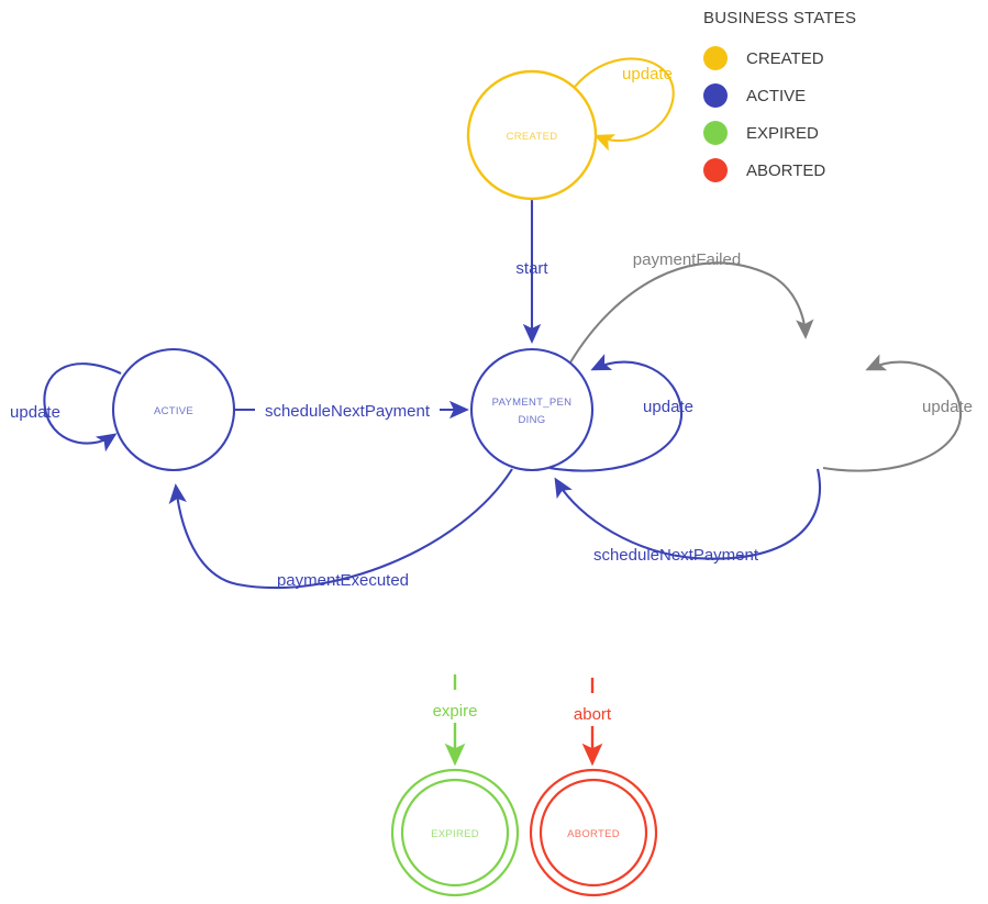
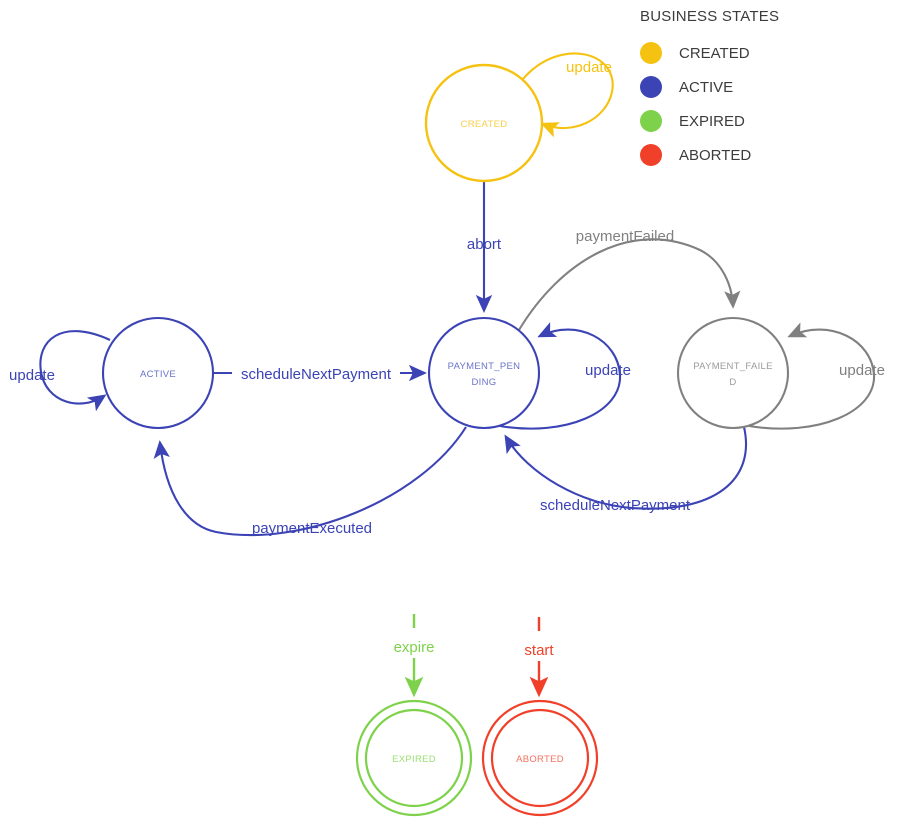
  CREATED
  ACTIVE
  PAYMENT_PEN
  DING
+ PAYMENT_FAILE
+ D
  EXPIRED
  ABORTED
  update
- start
+ abort
  update
  scheduleNextPayment
  update
  paymentFailed
  paymentExecuted
  update
  scheduleNextPayment
  expire
- abort
+ start
  BUSINESS STATES
  CREATED
  ACTIVE
  EXPIRED
  ABORTED
